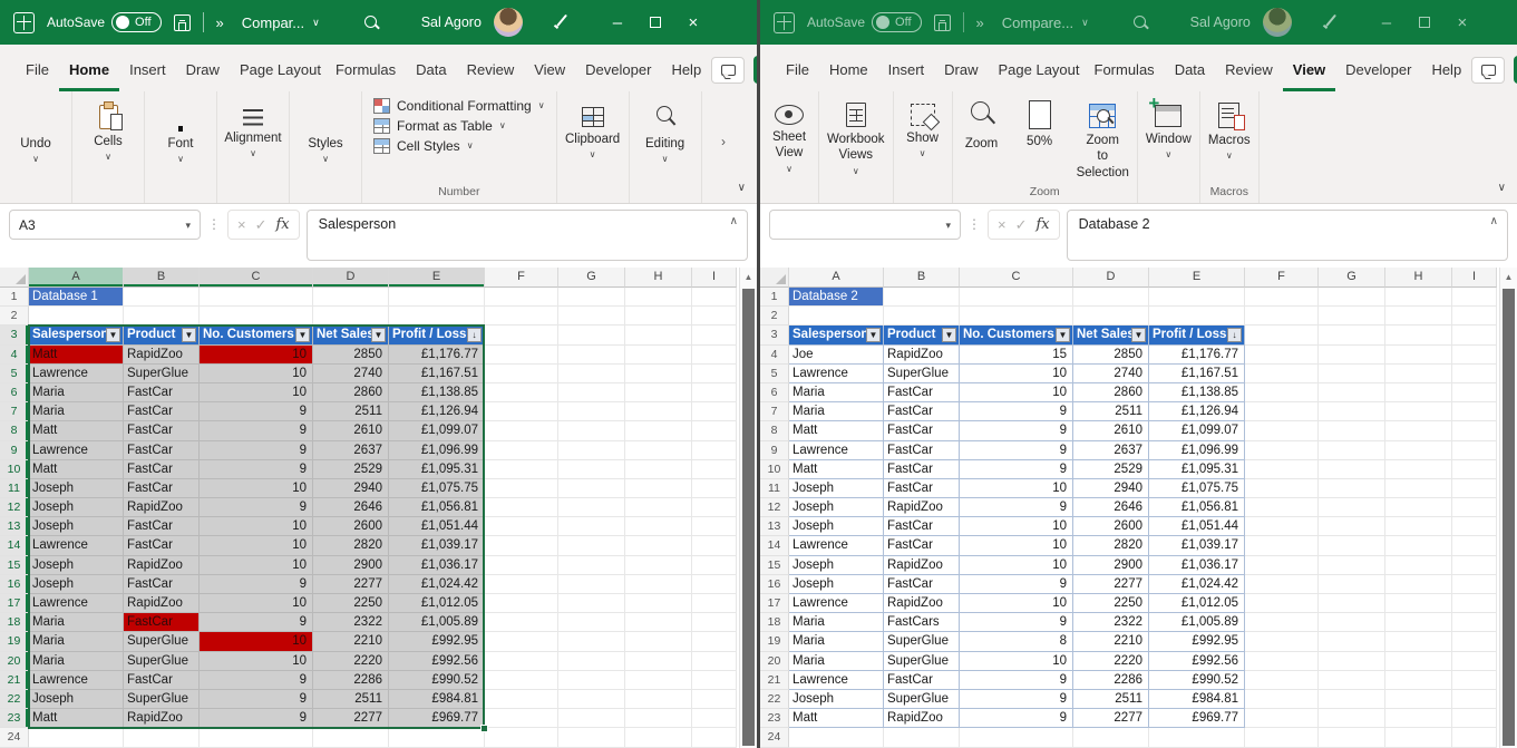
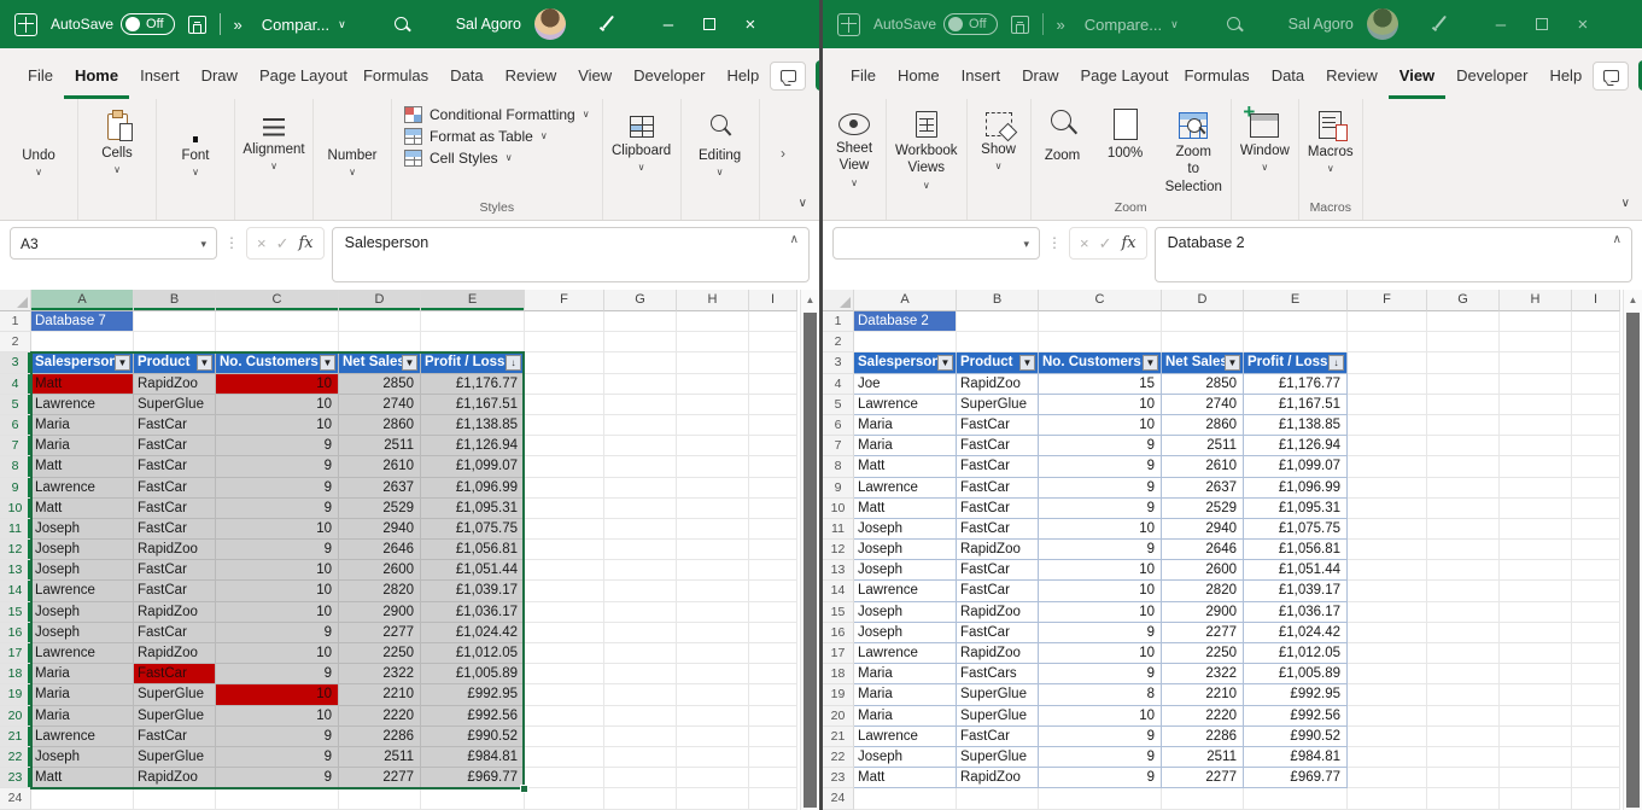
  AutoSave
  Off
  »
  Compar...
  ∨
  Sal Agoro
  –
  ×
  File
  Home
  Insert
  Draw
  Page Layout
  Formulas
  Data
  Review
  View
  Developer
  Help
  ›
  Undo
  ∨
  Cells
  ∨
  Font
  ∨
  Alignment
  ∨
- Styles
+ Number
  ∨
  Conditional Formatting
  ∨
  Format as Table
  ∨
  Cell Styles
  ∨
- Number
+ Styles
  Clipboard
  ∨
  Editing
  ∨
  ∨
  A3
  ▾
  ⋮
  ×
  ✓
  fx
  Salesperson
  ∧
  A
  B
  C
  D
  E
  F
  G
  H
  I
  1
- Database 1
+ Database 7
  2
  3
  Salesperson
  ▼
  Product
  ▼
  No. Customers
  ▼
  Net Sales
  ▼
  Profit / Loss
  ↓
  4
  Matt
  RapidZoo
  10
  2850
  £1,176.77
  5
  Lawrence
  SuperGlue
  10
  2740
  £1,167.51
  6
  Maria
  FastCar
  10
  2860
  £1,138.85
  7
  Maria
  FastCar
  9
  2511
  £1,126.94
  8
  Matt
  FastCar
  9
  2610
  £1,099.07
  9
  Lawrence
  FastCar
  9
  2637
  £1,096.99
  10
  Matt
  FastCar
  9
  2529
  £1,095.31
  11
  Joseph
  FastCar
  10
  2940
  £1,075.75
  12
  Joseph
  RapidZoo
  9
  2646
  £1,056.81
  13
  Joseph
  FastCar
  10
  2600
  £1,051.44
  14
  Lawrence
  FastCar
  10
  2820
  £1,039.17
  15
  Joseph
  RapidZoo
  10
  2900
  £1,036.17
  16
  Joseph
  FastCar
  9
  2277
  £1,024.42
  17
  Lawrence
  RapidZoo
  10
  2250
  £1,012.05
  18
  Maria
  FastCar
  9
  2322
  £1,005.89
  19
  Maria
  SuperGlue
  10
  2210
  £992.95
  20
  Maria
  SuperGlue
  10
  2220
  £992.56
  21
  Lawrence
  FastCar
  9
  2286
  £990.52
  22
  Joseph
  SuperGlue
  9
  2511
  £984.81
  23
  Matt
  RapidZoo
  9
  2277
  £969.77
  24
  ▲
  AutoSave
  Off
  »
  Compare...
  ∨
  Sal Agoro
  –
  ×
  File
  Home
  Insert
  Draw
  Page Layout
  Formulas
  Data
  Review
  View
  Developer
  Help
  Sheet
  View
  ∨
  Workbook
  Views
  ∨
  Show
  ∨
  Zoom
- 50%
+ 100%
  Zoom
  to
  Selection
  Zoom
  Window
  ∨
  Macros
  ∨
  Macros
  ∨
  ▾
  ⋮
  ×
  ✓
  fx
  Database 2
  ∧
  A
  B
  C
  D
  E
  F
  G
  H
  I
  1
  Database 2
  2
  3
  Salesperson
  ▼
  Product
  ▼
  No. Customers
  ▼
  Net Sales
  ▼
  Profit / Loss
  ↓
  4
  Joe
  RapidZoo
  15
  2850
  £1,176.77
  5
  Lawrence
  SuperGlue
  10
  2740
  £1,167.51
  6
  Maria
  FastCar
  10
  2860
  £1,138.85
  7
  Maria
  FastCar
  9
  2511
  £1,126.94
  8
  Matt
  FastCar
  9
  2610
  £1,099.07
  9
  Lawrence
  FastCar
  9
  2637
  £1,096.99
  10
  Matt
  FastCar
  9
  2529
  £1,095.31
  11
  Joseph
  FastCar
  10
  2940
  £1,075.75
  12
  Joseph
  RapidZoo
  9
  2646
  £1,056.81
  13
  Joseph
  FastCar
  10
  2600
  £1,051.44
  14
  Lawrence
  FastCar
  10
  2820
  £1,039.17
  15
  Joseph
  RapidZoo
  10
  2900
  £1,036.17
  16
  Joseph
  FastCar
  9
  2277
  £1,024.42
  17
  Lawrence
  RapidZoo
  10
  2250
  £1,012.05
  18
  Maria
  FastCars
  9
  2322
  £1,005.89
  19
  Maria
  SuperGlue
  8
  2210
  £992.95
  20
  Maria
  SuperGlue
  10
  2220
  £992.56
  21
  Lawrence
  FastCar
  9
  2286
  £990.52
  22
  Joseph
  SuperGlue
  9
  2511
  £984.81
  23
  Matt
  RapidZoo
  9
  2277
  £969.77
  24
  ▲
